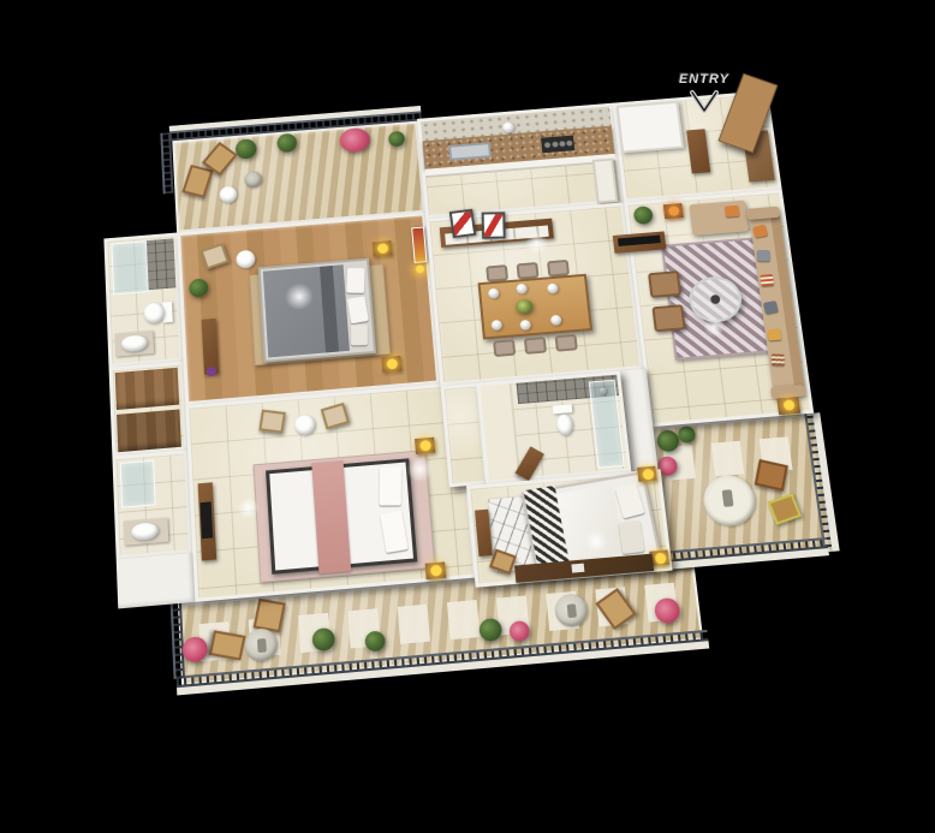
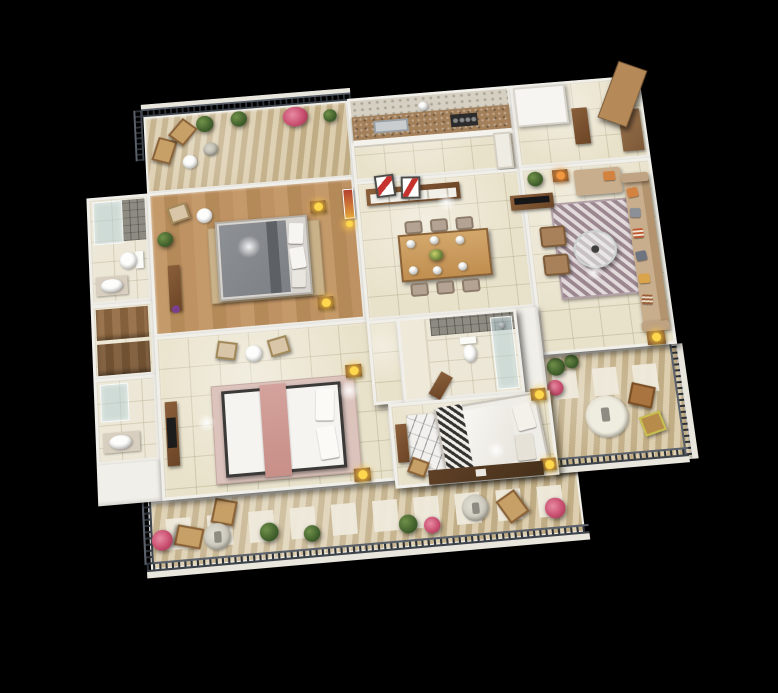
- ENTRY
